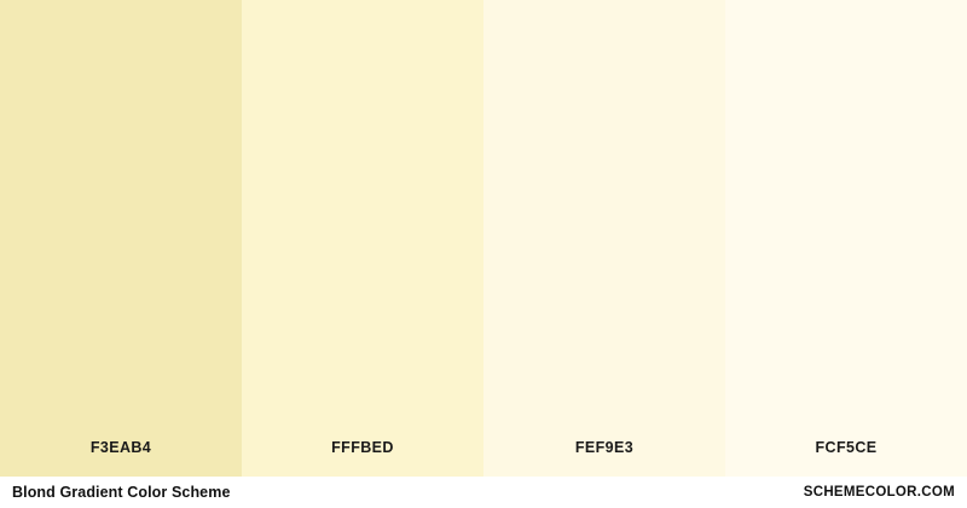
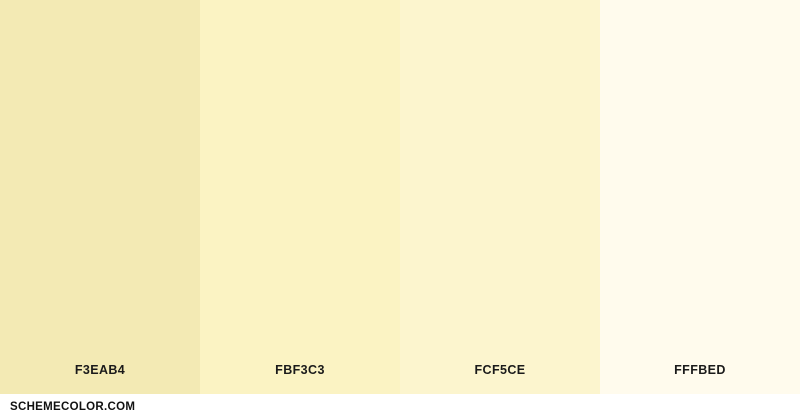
  F3EAB4
+ FBF3C3
- FFFBED
+ FCF5CE
- FEF9E3
- FCF5CE
+ FFFBED
- Blond Gradient Color Scheme
  SCHEMECOLOR.COM
